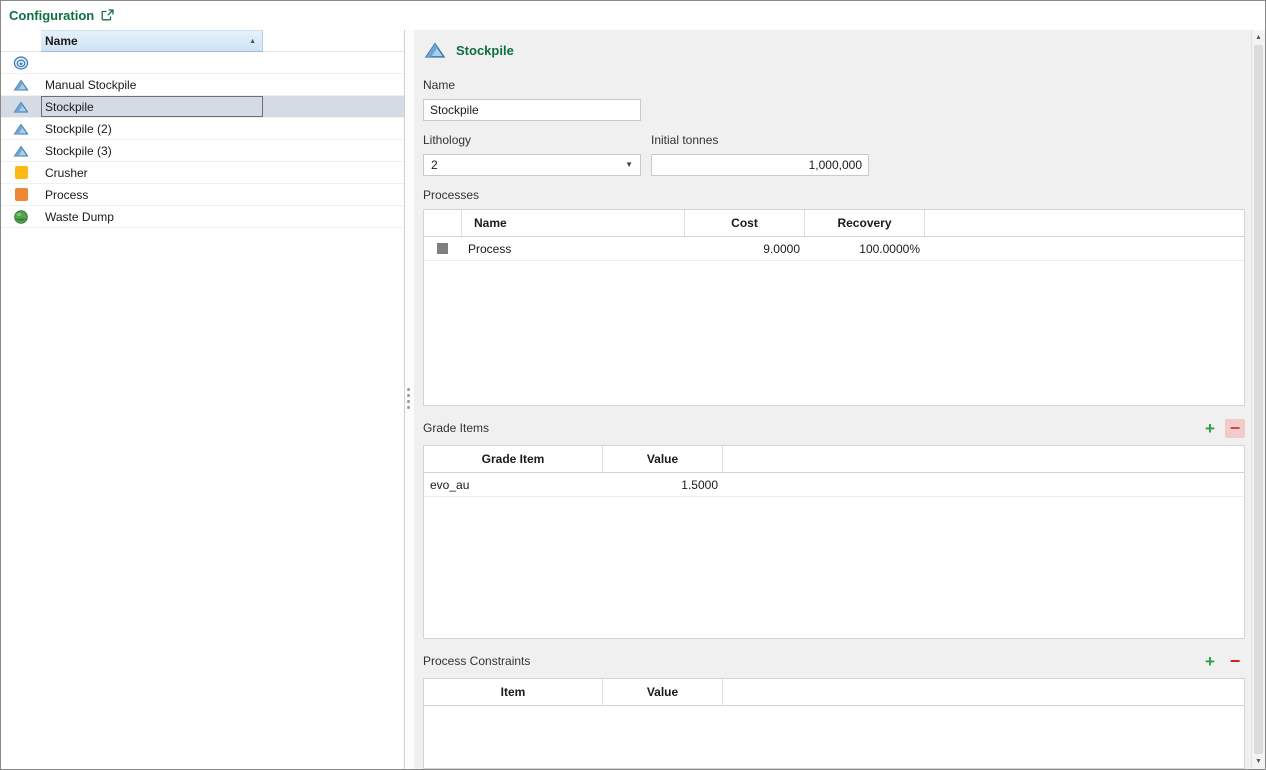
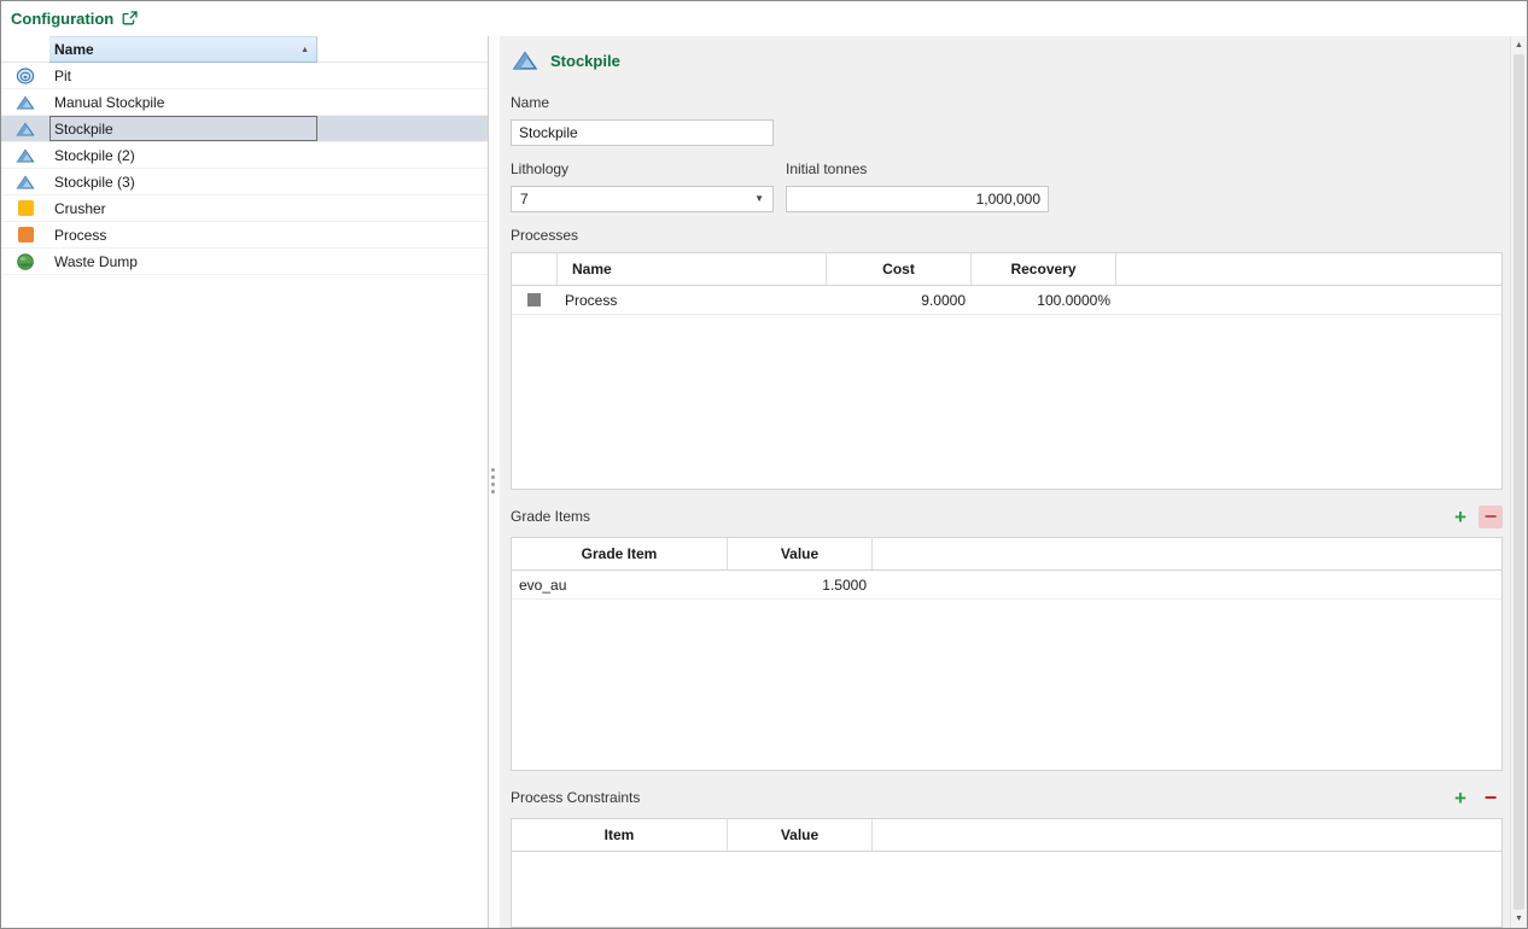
  Configuration
  Name
+ Pit
  Manual Stockpile
  Stockpile
  Stockpile (2)
  Stockpile (3)
  Crusher
  Process
  Waste Dump
  Stockpile
  Name
  Stockpile
  Lithology
- 2
+ 7
  ▼
  Initial tonnes
  1,000,000
  Processes
  Name
  Cost
  Recovery
  Process
  9.0000
  100.0000%
  Grade Items
  +
  −
  Grade Item
  Value
  evo_au
  1.5000
  Process Constraints
  +
  −
  Item
  Value
